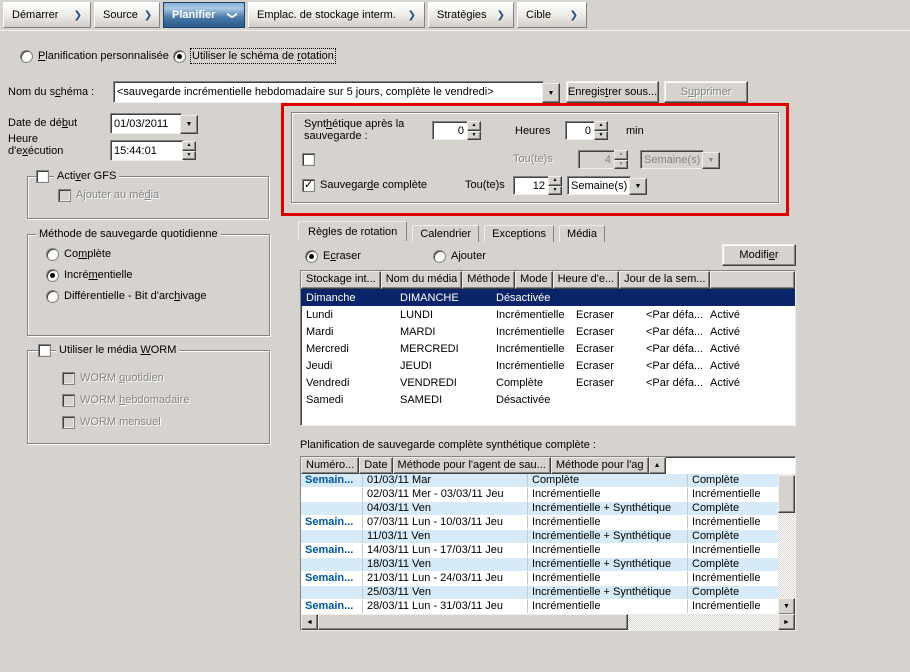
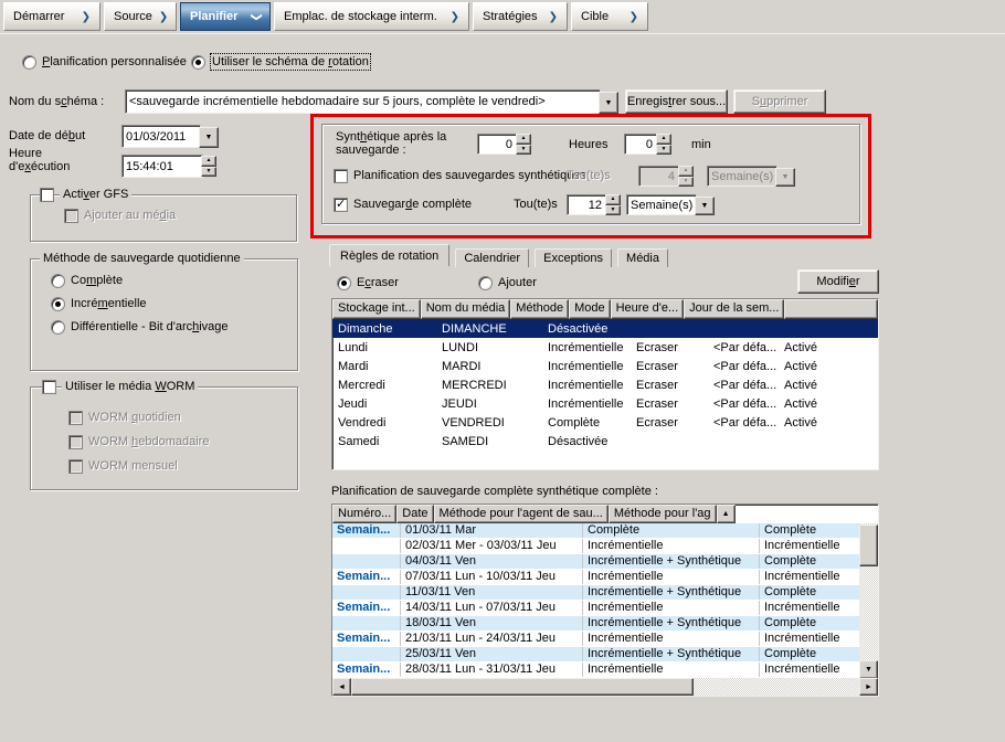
  Démarrer
  ❯
  Source
  ❯
  Planifier
  Emplac. de stockage interm.
  ❯
  Stratégies
  ❯
  Cible
  ❯
  Planification personnalisée
  Utiliser le schéma de rotation
  Nom du schéma :
  <sauvegarde incrémentielle hebdomadaire sur 5 jours, complète le vendredi>
  Enregis
  t
  rer sous...
  S
  u
  pprimer
  Date de début
  01/03/2011
  Heure d'exécution
  15:44:01
  Activer GFS
  Ajouter au média
  Méthode de sauvegarde quotidienne
  Complète
  Incrémentielle
  Différentielle - Bit d'archivage
  Utiliser le média WORM
  WORM quotidien
  WORM hebdomadaire
  WORM mensuel
  Synthétique après la sauvegarde :
  0
  Heures
  0
  min
+ Planification des sauvegardes synthétiques
  Tou(te)s
  4
  Semaine(s)
  Sauvegarde complète
  Tou(te)s
  12
  Semaine(s)
  Règles de rotation Calendrier Exceptions Média
  Ecraser
  Ajouter
  Modifi
  e
  r
  Stockage int...
  Nom du média
  Méthode
  Mode
  Heure d'e...
  Jour de la sem...
  Dimanche
  DIMANCHE
  Désactivée
  Lundi
  LUNDI
  Incrémentielle
  Ecraser
  <Par défa...
  Activé
  Mardi
  MARDI
  Incrémentielle
  Ecraser
  <Par défa...
  Activé
  Mercredi
  MERCREDI
  Incrémentielle
  Ecraser
  <Par défa...
  Activé
  Jeudi
  JEUDI
  Incrémentielle
  Ecraser
  <Par défa...
  Activé
  Vendredi
  VENDREDI
  Complète
  Ecraser
  <Par défa...
  Activé
  Samedi
  SAMEDI
  Désactivée
  Planification de sauvegarde complète synthétique complète :
  Numéro...
  Date
  Méthode pour l'agent de sau...
  Méthode pour l'ag
  Semain...
  01/03/11 Mar
  Complète
  Complète
  02/03/11 Mer - 03/03/11 Jeu
  Incrémentielle
  Incrémentielle
  04/03/11 Ven
  Incrémentielle + Synthétique
  Complète
  Semain...
  07/03/11 Lun - 10/03/11 Jeu
  Incrémentielle
  Incrémentielle
  11/03/11 Ven
  Incrémentielle + Synthétique
  Complète
  Semain...
- 14/03/11 Lun - 17/03/11 Jeu
+ 14/03/11 Lun - 07/03/11 Jeu
  Incrémentielle
  Incrémentielle
  18/03/11 Ven
  Incrémentielle + Synthétique
  Complète
  Semain...
  21/03/11 Lun - 24/03/11 Jeu
  Incrémentielle
  Incrémentielle
  25/03/11 Ven
  Incrémentielle + Synthétique
  Complète
  Semain...
  28/03/11 Lun - 31/03/11 Jeu
  Incrémentielle
  Incrémentielle
